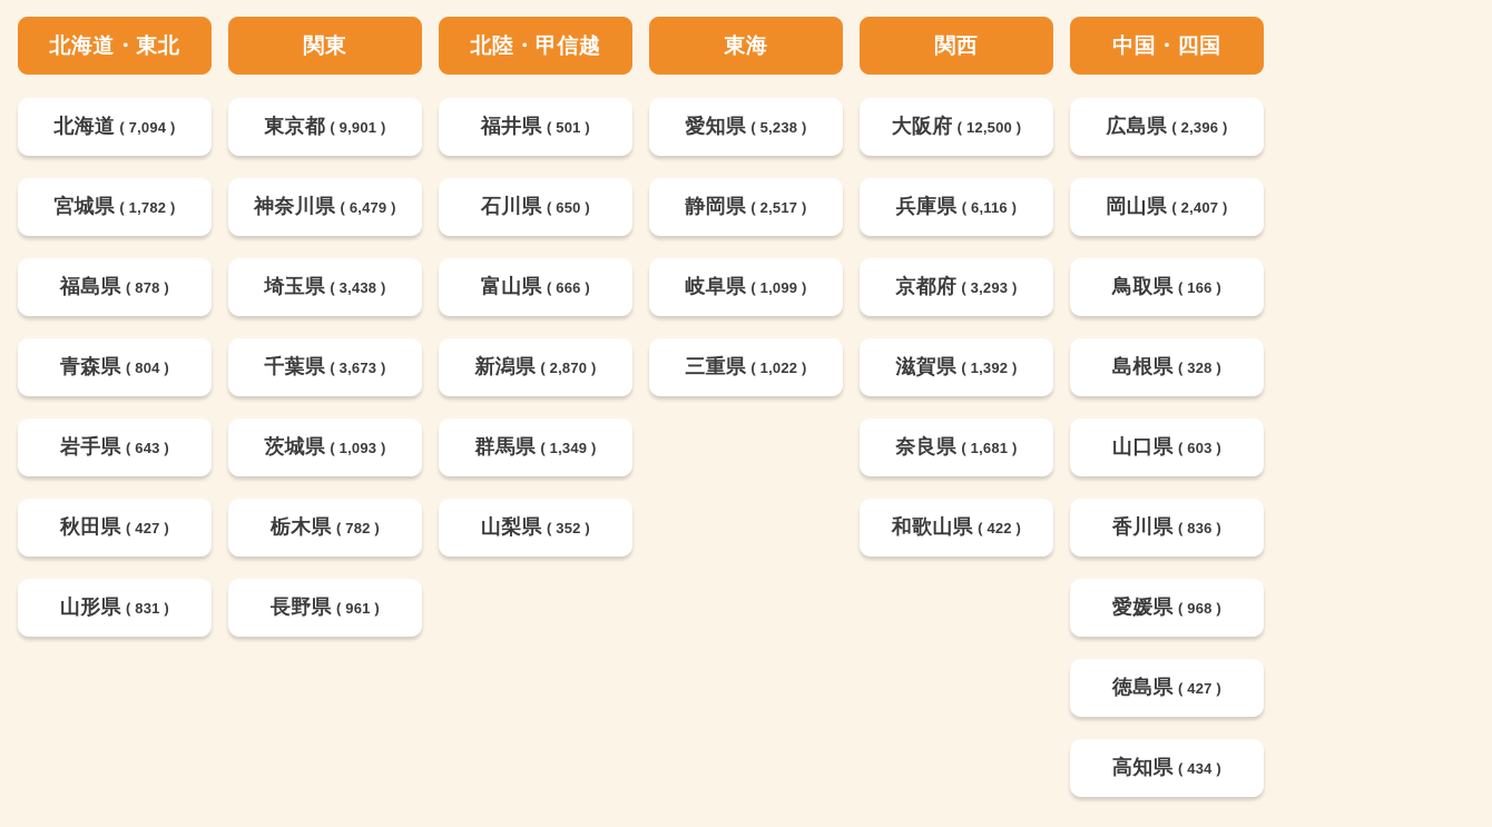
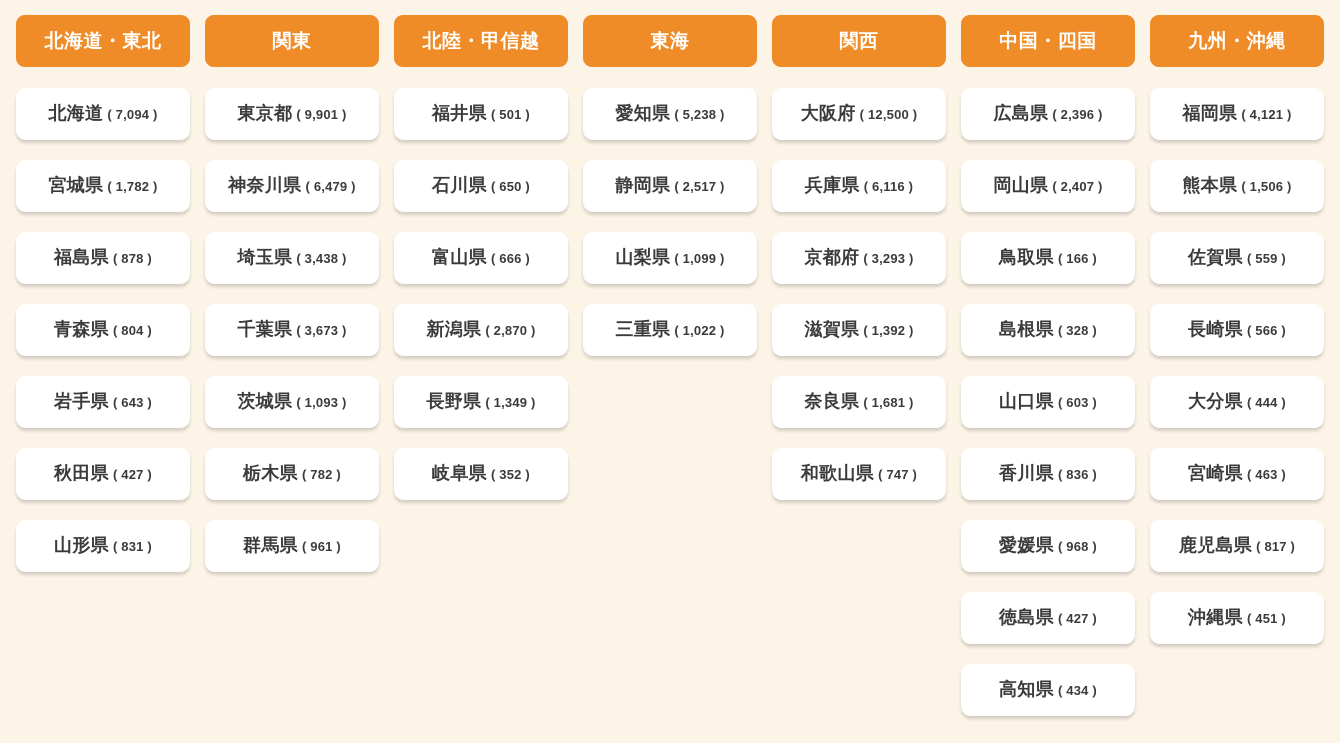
  北海道・東北
  北海道
  ( 7,094 )
  宮城県
  ( 1,782 )
  福島県
  ( 878 )
  青森県
  ( 804 )
  岩手県
  ( 643 )
  秋田県
  ( 427 )
  山形県
  ( 831 )
  関東
  東京都
  ( 9,901 )
  神奈川県
  ( 6,479 )
  埼玉県
  ( 3,438 )
  千葉県
  ( 3,673 )
  茨城県
  ( 1,093 )
  栃木県
  ( 782 )
- 長野県
+ 群馬県
  ( 961 )
  北陸・甲信越
  福井県
  ( 501 )
  石川県
  ( 650 )
  富山県
  ( 666 )
  新潟県
  ( 2,870 )
- 群馬県
+ 長野県
  ( 1,349 )
- 山梨県
+ 岐阜県
  ( 352 )
  東海
  愛知県
  ( 5,238 )
  静岡県
  ( 2,517 )
- 岐阜県
+ 山梨県
  ( 1,099 )
  三重県
  ( 1,022 )
  関西
  大阪府
  ( 12,500 )
  兵庫県
  ( 6,116 )
  京都府
  ( 3,293 )
  滋賀県
  ( 1,392 )
  奈良県
  ( 1,681 )
  和歌山県
- ( 422 )
+ ( 747 )
  中国・四国
  広島県
  ( 2,396 )
  岡山県
  ( 2,407 )
  鳥取県
  ( 166 )
  島根県
  ( 328 )
  山口県
  ( 603 )
  香川県
  ( 836 )
  愛媛県
  ( 968 )
  徳島県
  ( 427 )
  高知県
  ( 434 )
+ 九州・沖縄
+ 福岡県
+ ( 4,121 )
+ 熊本県
+ ( 1,506 )
+ 佐賀県
+ ( 559 )
+ 長崎県
+ ( 566 )
+ 大分県
+ ( 444 )
+ 宮崎県
+ ( 463 )
+ 鹿児島県
+ ( 817 )
+ 沖縄県
+ ( 451 )
